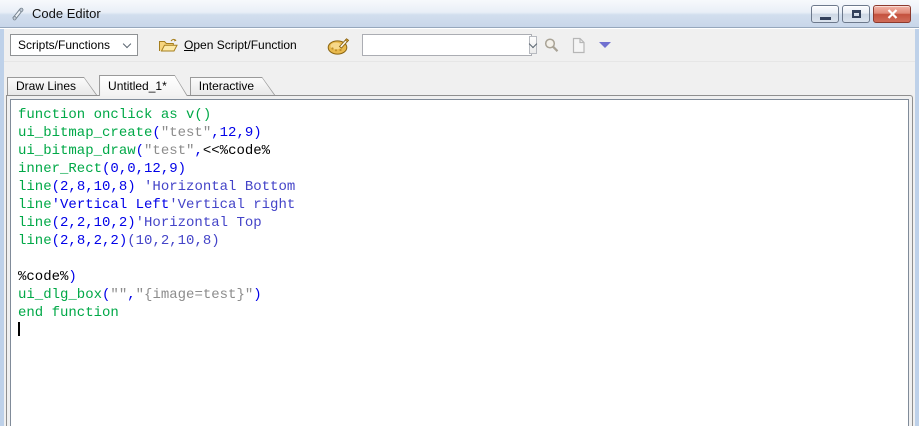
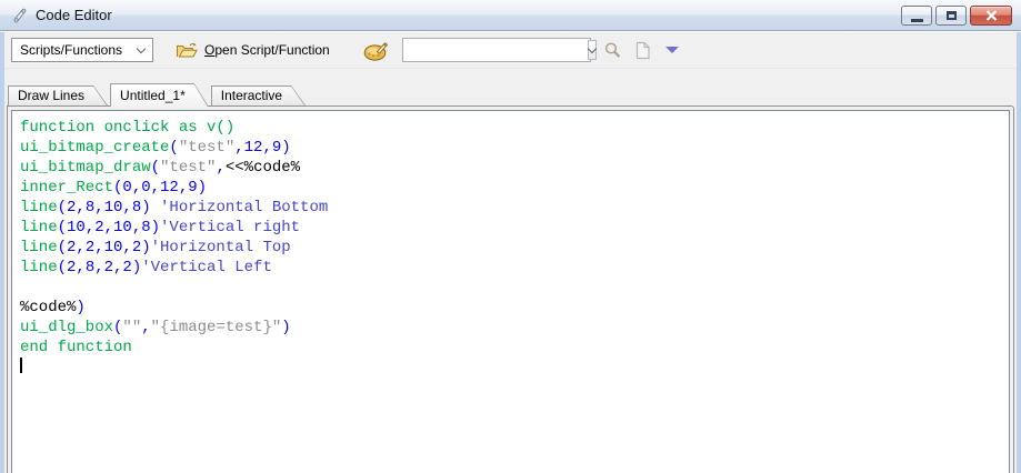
  Code Editor
  Scripts/Functions
  Open Script/Function
  Draw Lines
  Untitled_1*
  Interactive
  function onclick as v()
  ui_bitmap_create("test",12,9)
  ui_bitmap_draw("test",<<%code%
  inner_Rect(0,0,12,9)
  line(2,8,10,8) 'Horizontal Bottom
- line'Vertical Left'Vertical right
+ line(10,2,10,8)'Vertical right
  line(2,2,10,2)'Horizontal Top
- line(2,8,2,2)(10,2,10,8)
+ line(2,8,2,2)'Vertical Left
  %code%)
  ui_dlg_box("","{image=test}")
  end function
